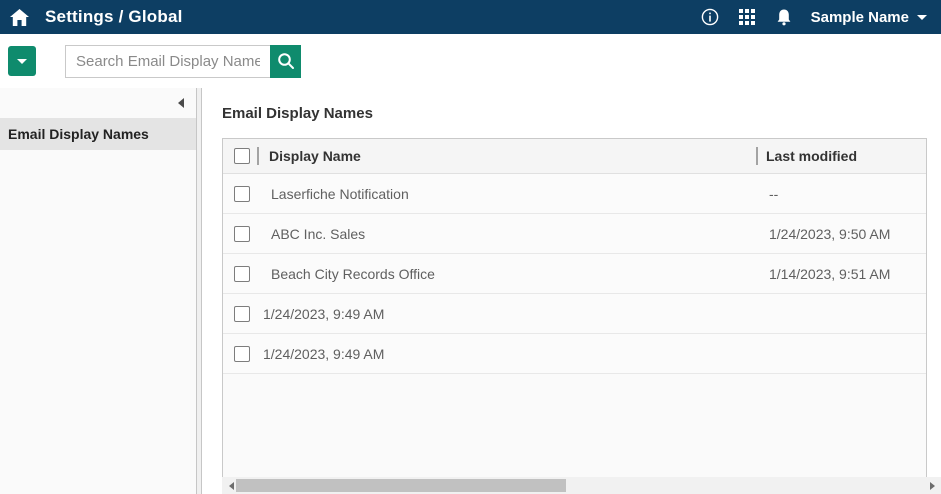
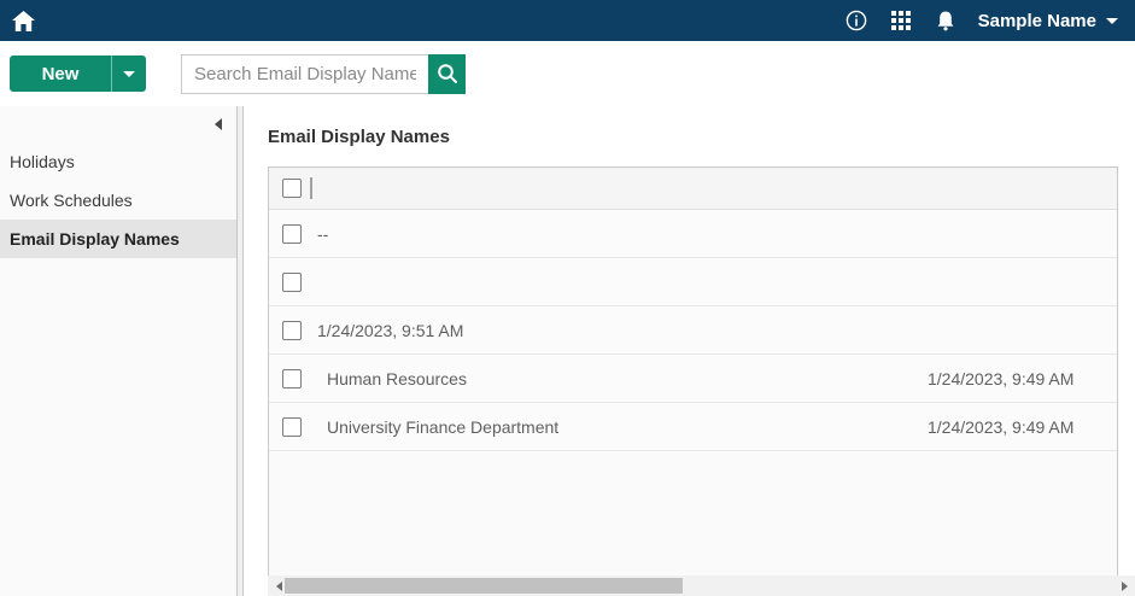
- Settings / Global
  Sample Name
+ New
  Search Email Display Name
+ Holidays
+ Work Schedules
  Email Display Names
  Email Display Names
- Display Name
- Last modified
- Laserfiche Notification
  --
- ABC Inc. Sales
- 1/24/2023, 9:50 AM
- Beach City Records Office
- 1/14/2023, 9:51 AM
+ 1/24/2023, 9:51 AM
+ Human Resources
  1/24/2023, 9:49 AM
+ University Finance Department
  1/24/2023, 9:49 AM
